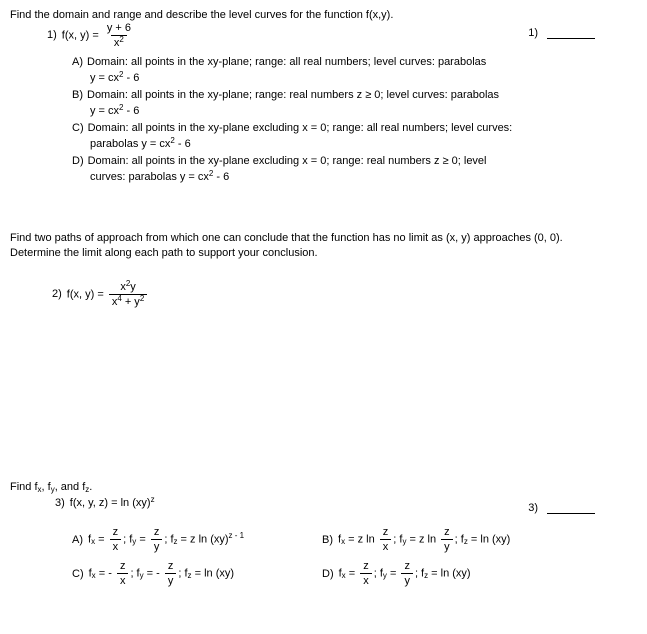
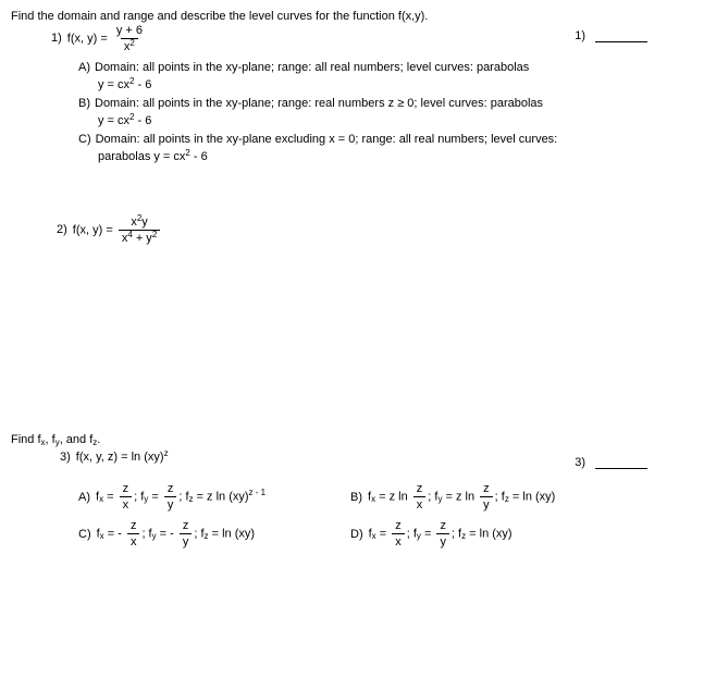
  Find the domain and range and describe the level curves for the function f(x,y).
  1)
  f(x, y) =
  y + 6
  x2
  1)
  A) Domain: all points in the xy-plane; range: all real numbers; level curves: parabolas
  y = cx2 - 6
  B) Domain: all points in the xy-plane; range: real numbers z ≥ 0; level curves: parabolas
  y = cx2 - 6
  C) Domain: all points in the xy-plane excluding x = 0; range: all real numbers; level curves:
  parabolas y = cx2 - 6
- D) Domain: all points in the xy-plane excluding x = 0; range: real numbers z ≥ 0; level
- curves: parabolas y = cx2 - 6
- Find two paths of approach from which one can conclude that the function has no limit as (x, y) approaches (0, 0).
- Determine the limit along each path to support your conclusion.
  2)
  f(x, y) =
  x2y
  x4 + y2
  Find fx, fy, and fz.
  3)
  f(x, y, z) = ln (xy)z
  3)
  A)
  fx =
  z
  x
  ; fy =
  z
  y
  ; fz = z ln (xy)z - 1
  B)
  fx = z ln
  z
  x
  ; fy = z ln
  z
  y
  ; fz = ln (xy)
  C)
  fx = -
  z
  x
  ; fy = -
  z
  y
  ; fz = ln (xy)
  D)
  fx =
  z
  x
  ; fy =
  z
  y
  ; fz = ln (xy)
